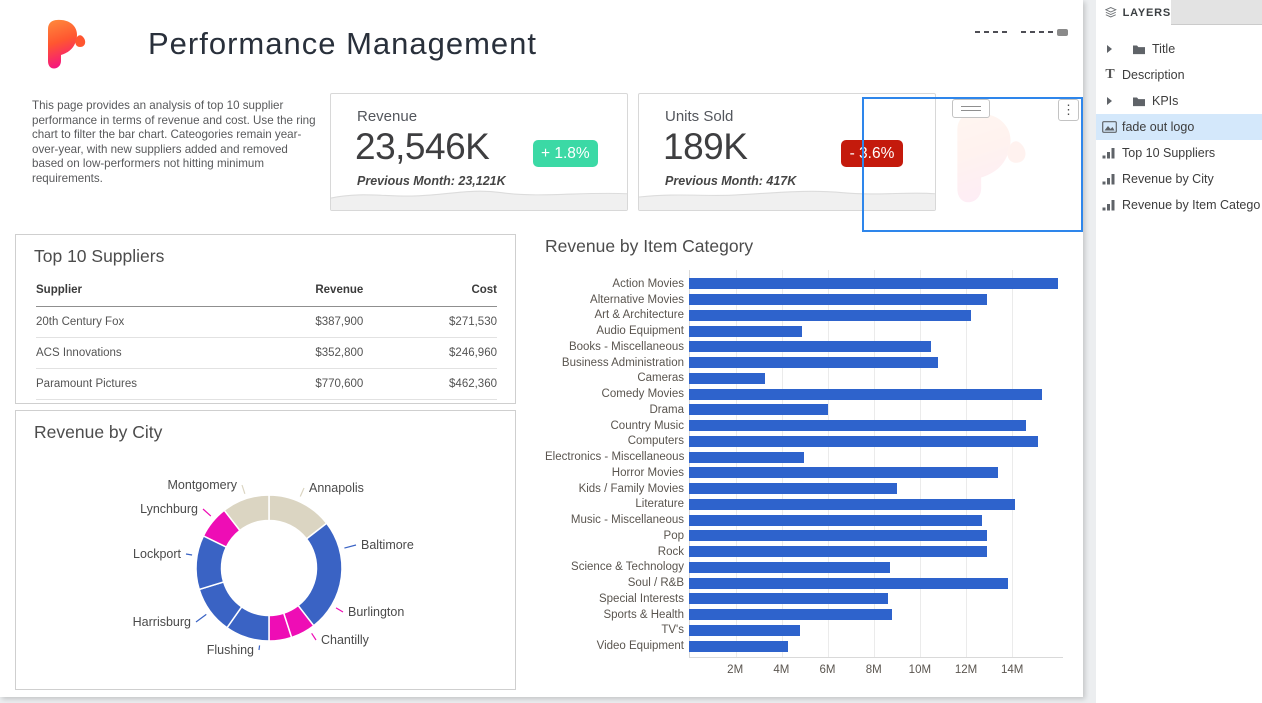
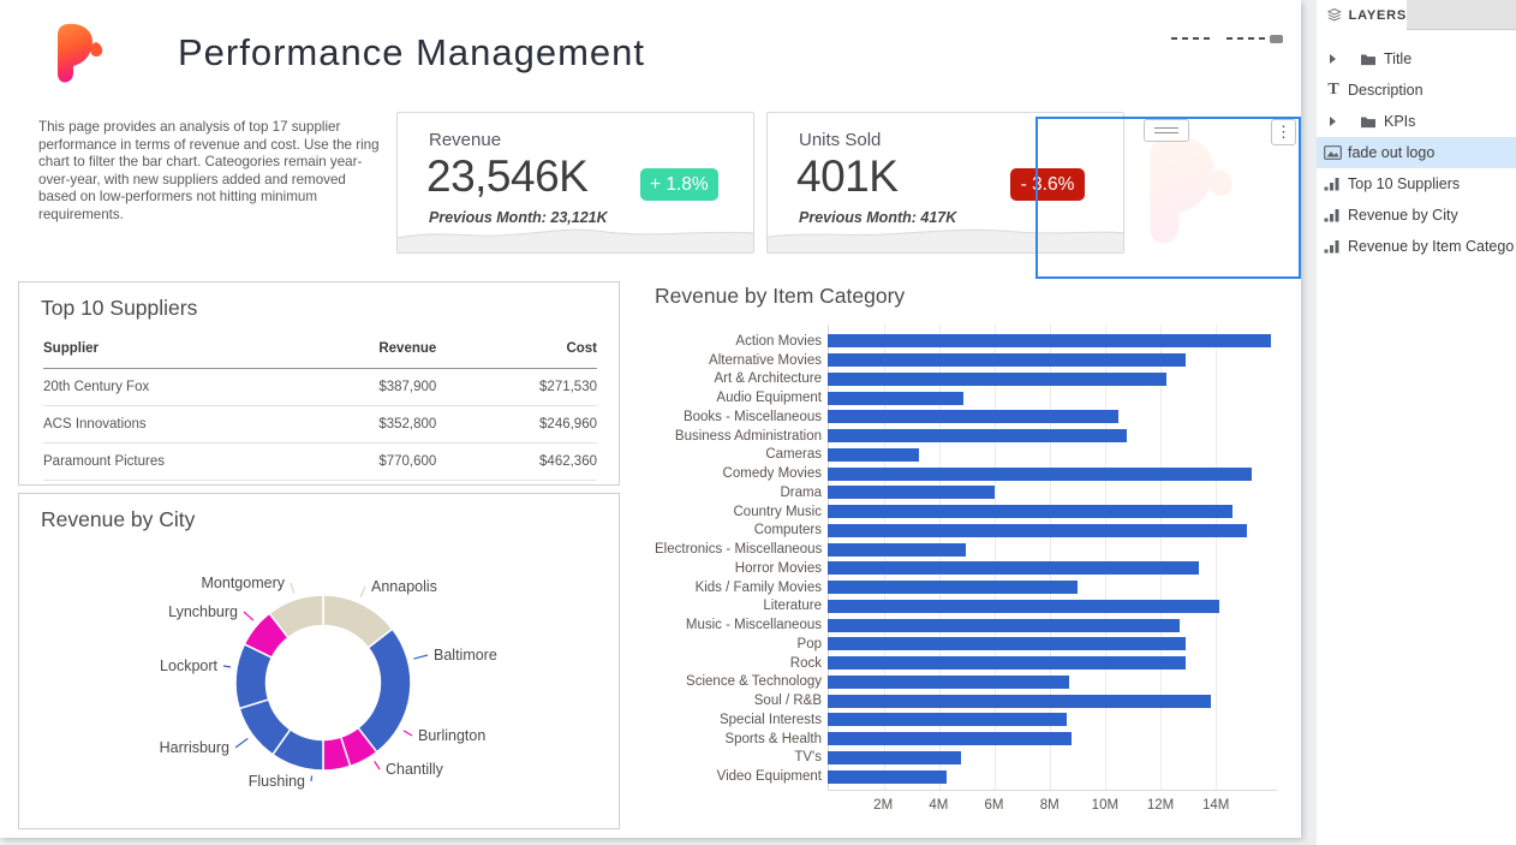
  Performance Management
- This page provides an analysis of top 10 supplier performance in terms of revenue and cost. Use the ring chart to filter the bar chart. Cateogories remain year-over-year, with new suppliers added and removed based on low-performers not hitting minimum requirements.
+ This page provides an analysis of top 17 supplier performance in terms of revenue and cost. Use the ring chart to filter the bar chart. Cateogories remain year-over-year, with new suppliers added and removed based on low-performers not hitting minimum requirements.
  Revenue
  23,546K
  + 1.8%
  Previous Month: 23,121K
  Units Sold
- 189K
+ 401K
  - 3.6%
  Previous Month: 417K
  ⋮
  Top 10 Suppliers
  Supplier	Revenue	Cost
  20th Century Fox	$387,900	$271,530
  ACS Innovations	$352,800	$246,960
  Paramount Pictures	$770,600	$462,360
  Revenue by City
  Annapolis
  Baltimore
  Burlington
  Chantilly
  Flushing
  Harrisburg
  Lockport
  Lynchburg
  Montgomery
  Revenue by Item Category
  Action Movies
  Alternative Movies
  Art & Architecture
  Audio Equipment
  Books - Miscellaneous
  Business Administration
  Cameras
  Comedy Movies
  Drama
  Country Music
  Computers
  Electronics - Miscellaneous
  Horror Movies
  Kids / Family Movies
  Literature
  Music - Miscellaneous
  Pop
  Rock
  Science & Technology
  Soul / R&B
  Special Interests
  Sports & Health
  TV's
  Video Equipment
  2M
  4M
  6M
  8M
  10M
  12M
  14M
  LAYERS
  Title
  T
  Description
  KPIs
  fade out logo
  Top 10 Suppliers
  Revenue by City
  Revenue by Item Catego
